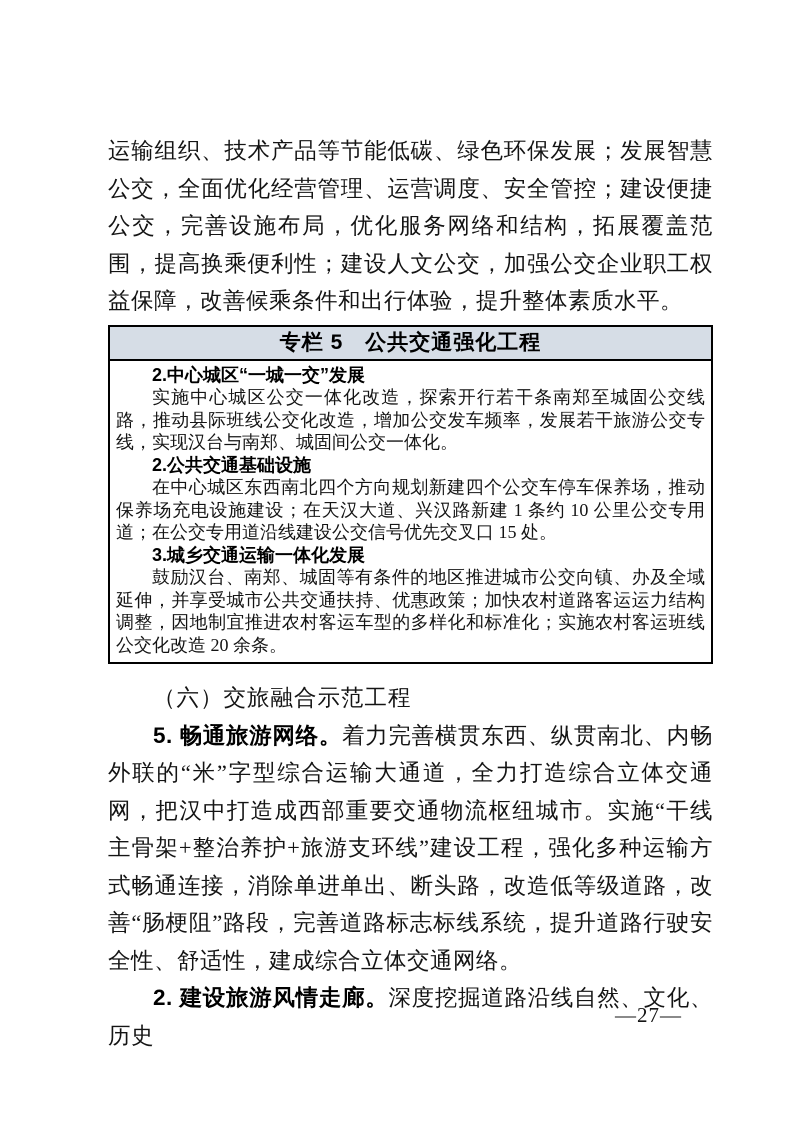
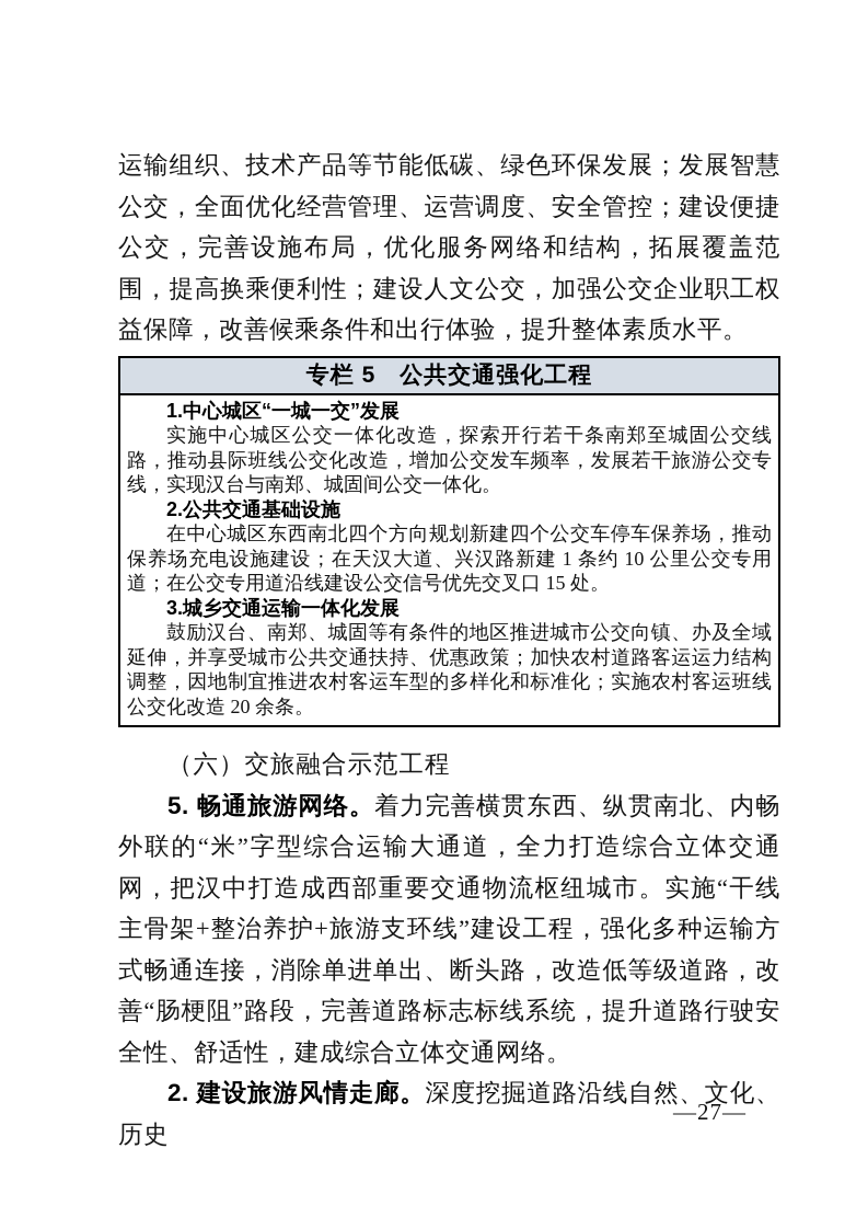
  运输组织、技术产品等节能低碳、绿色环保发展；发展智慧公交，全面优化经营管理、运营调度、安全管控；建设便捷公交，完善设施布局，优化服务网络和结构，拓展覆盖范围，提高换乘便利性；建设人文公交，加强公交企业职工权益保障，改善候乘条件和出行体验，提升整体素质水平。
  专栏 5 公共交通强化工程
- 2.中心城区“一城一交”发展
+ 1.中心城区“一城一交”发展
  实施中心城区公交一体化改造，探索开行若干条南郑至城固公交线路，推动县际班线公交化改造，增加公交发车频率，发展若干旅游公交专线，实现汉台与南郑、城固间公交一体化。
  2.公共交通基础设施
  在中心城区东西南北四个方向规划新建四个公交车停车保养场，推动保养场充电设施建设；在天汉大道、兴汉路新建 1 条约 10 公里公交专用道；在公交专用道沿线建设公交信号优先交叉口 15 处。
  3.城乡交通运输一体化发展
  鼓励汉台、南郑、城固等有条件的地区推进城市公交向镇、办及全域延伸，并享受城市公共交通扶持、优惠政策；加快农村道路客运运力结构调整，因地制宜推进农村客运车型的多样化和标准化；实施农村客运班线公交化改造 20 余条。
  （六）交旅融合示范工程
  5. 畅通旅游网络。着力完善横贯东西、纵贯南北、内畅外联的“米”字型综合运输大通道，全力打造综合立体交通网，把汉中打造成西部重要交通物流枢纽城市。实施“干线主骨架+整治养护+旅游支环线”建设工程，强化多种运输方式畅通连接，消除单进单出、断头路，改造低等级道路，改善“肠梗阻”路段，完善道路标志标线系统，提升道路行驶安全性、舒适性，建成综合立体交通网络。
  2. 建设旅游风情走廊。深度挖掘道路沿线自然、文化、历史
  —27—
